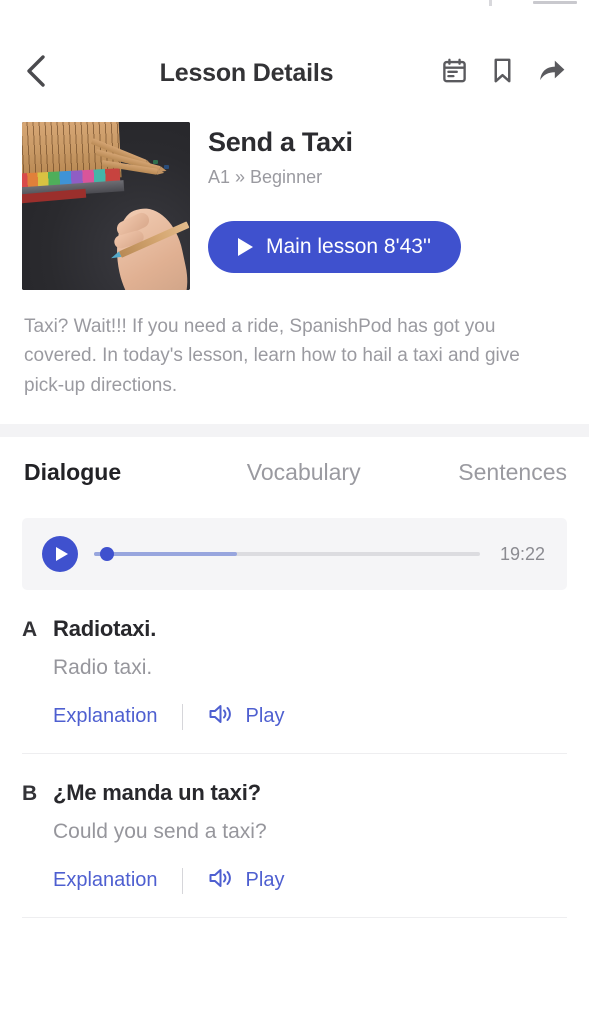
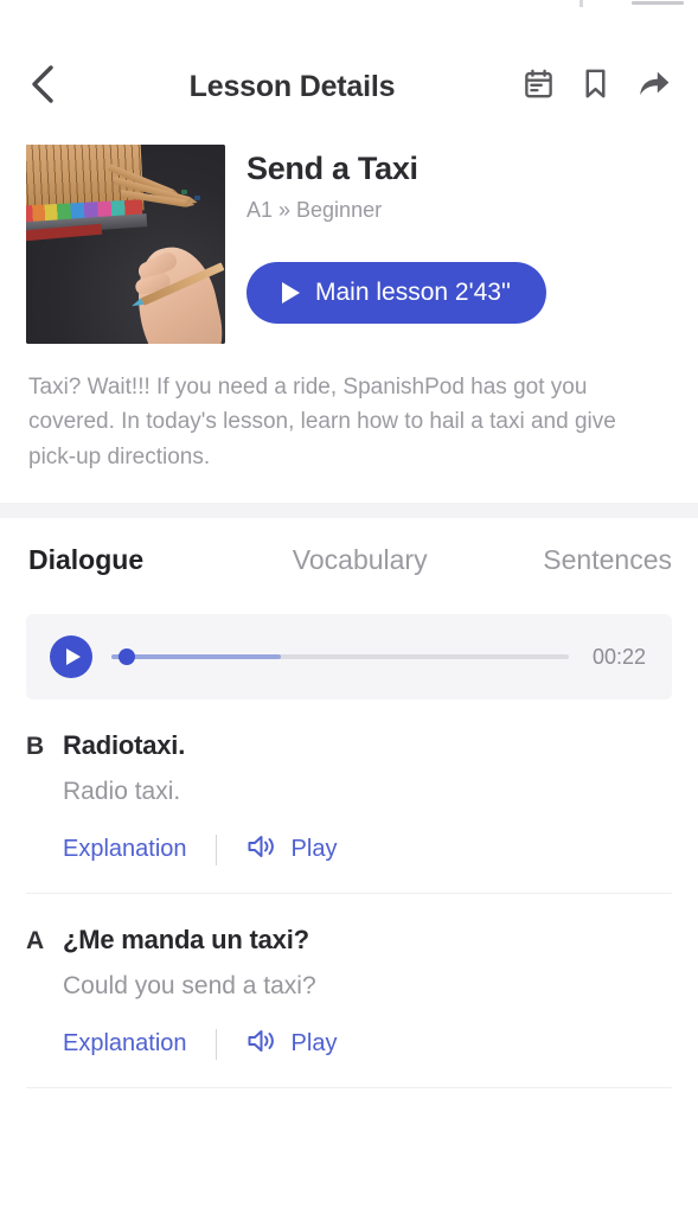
  Lesson Details
  Send a Taxi
  A1 » Beginner
- Main lesson 8'43''
+ Main lesson 2'43''
  Taxi? Wait!!! If you need a ride, SpanishPod has got you covered. In today's lesson, learn how to hail a taxi and give pick-up directions.
  Dialogue
  Vocabulary
  Sentences
- 19:22
+ 00:22
- A
+ B
  Radiotaxi.
  Radio taxi.
  Explanation
  Play
- B
+ A
  ¿Me manda un taxi?
  Could you send a taxi?
  Explanation
  Play
